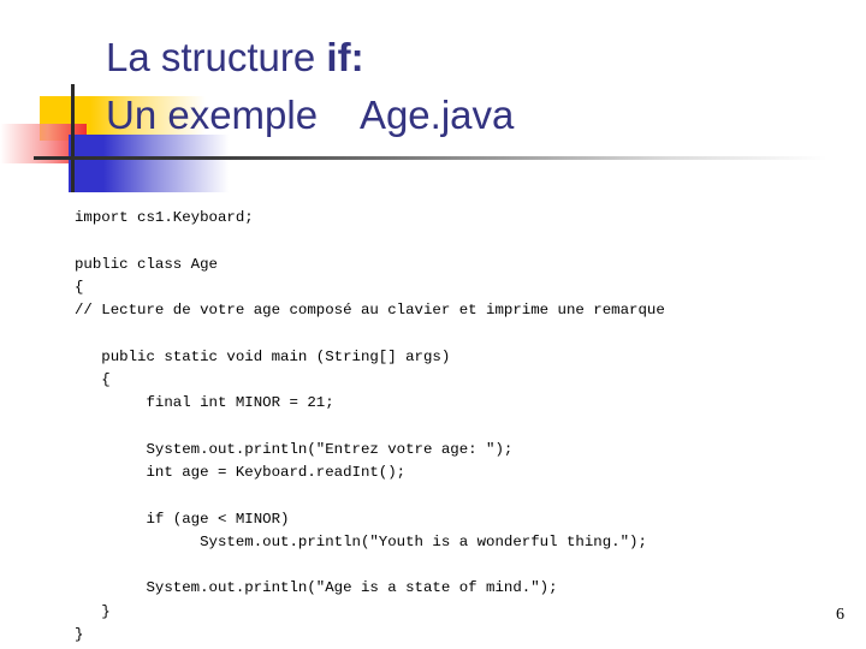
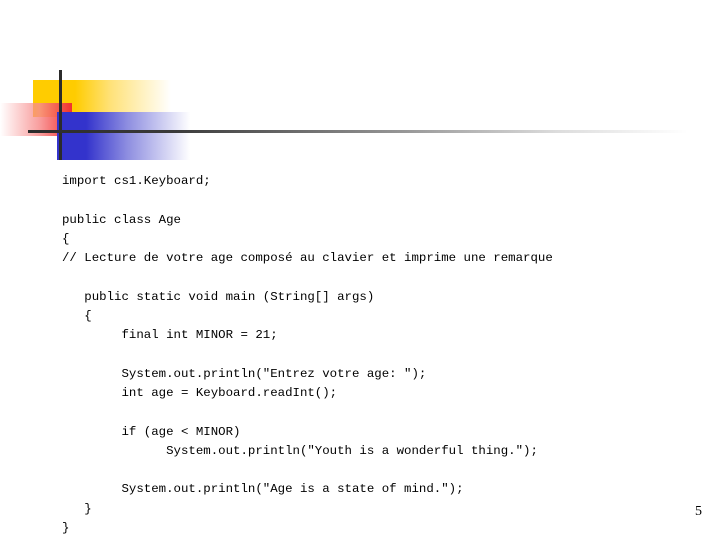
- La structure if: Un exemple Age.java
  import cs1.Keyboard;
  public class Age
  {
  // Lecture de votre age composé au clavier et imprime une remarque
  public static void main (String[] args)
  {
  final int MINOR = 21;
  System.out.println("Entrez votre age: ");
  int age = Keyboard.readInt();
  if (age < MINOR)
  System.out.println("Youth is a wonderful thing.");
  System.out.println("Age is a state of mind.");
  }
  }
- 6
+ 5
